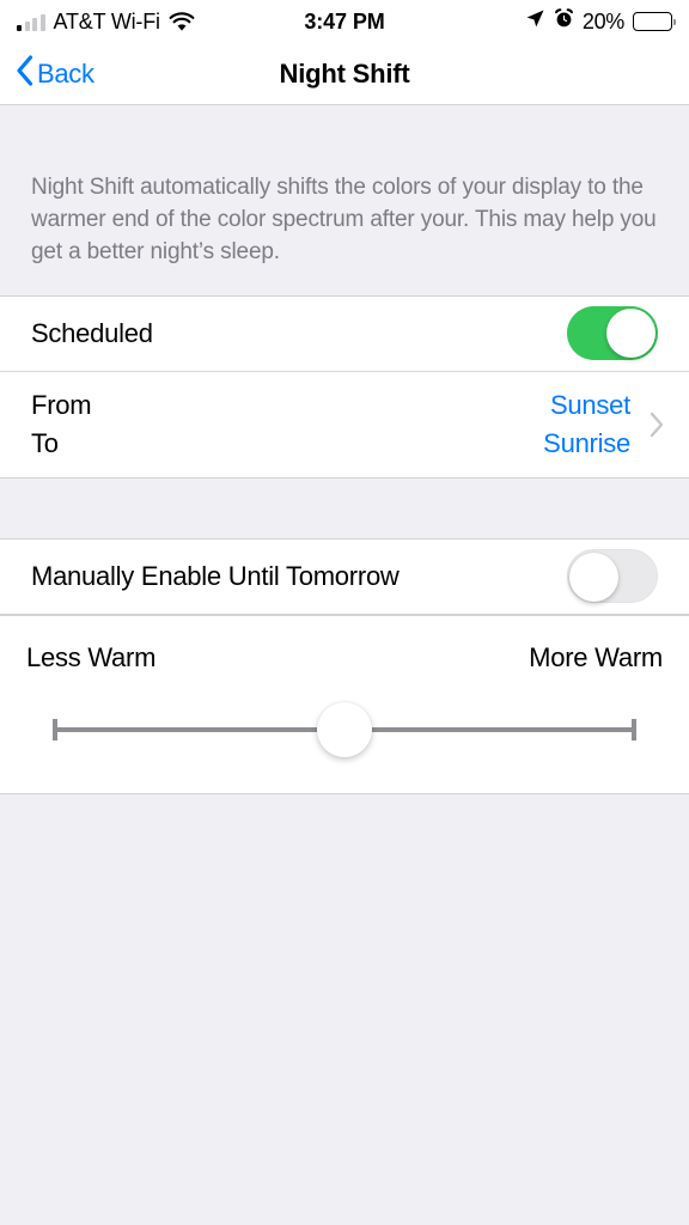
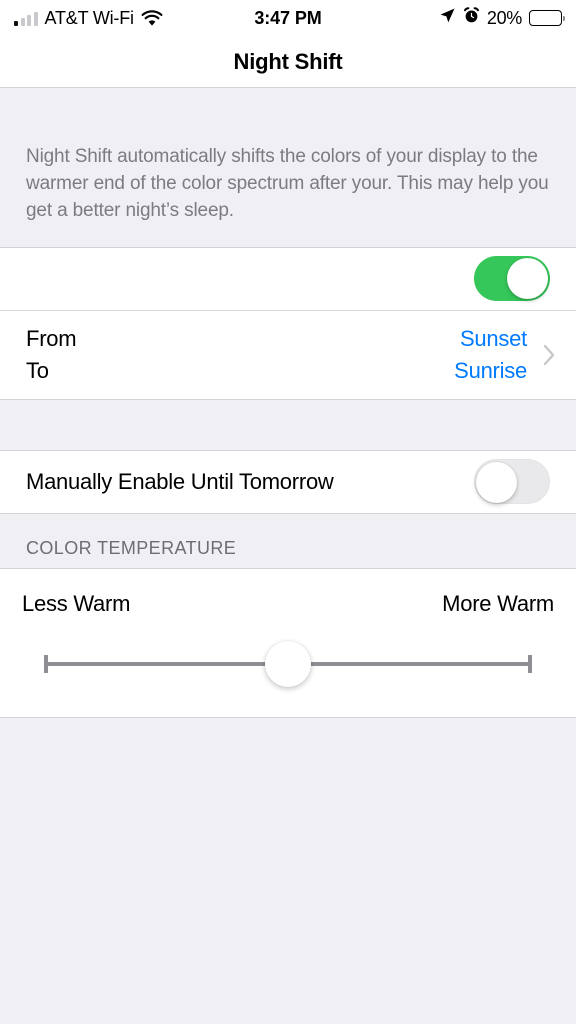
  AT&T Wi-Fi
  3:47 PM
  20%
- Back
  Night Shift
  Night Shift automatically shifts the colors of your display to the warmer end of the color spectrum after your. This may help you get a better night’s sleep.
- Scheduled
  From
  To
  Sunset
  Sunrise
  Manually Enable Until Tomorrow
+ COLOR TEMPERATURE
  Less Warm
  More Warm
